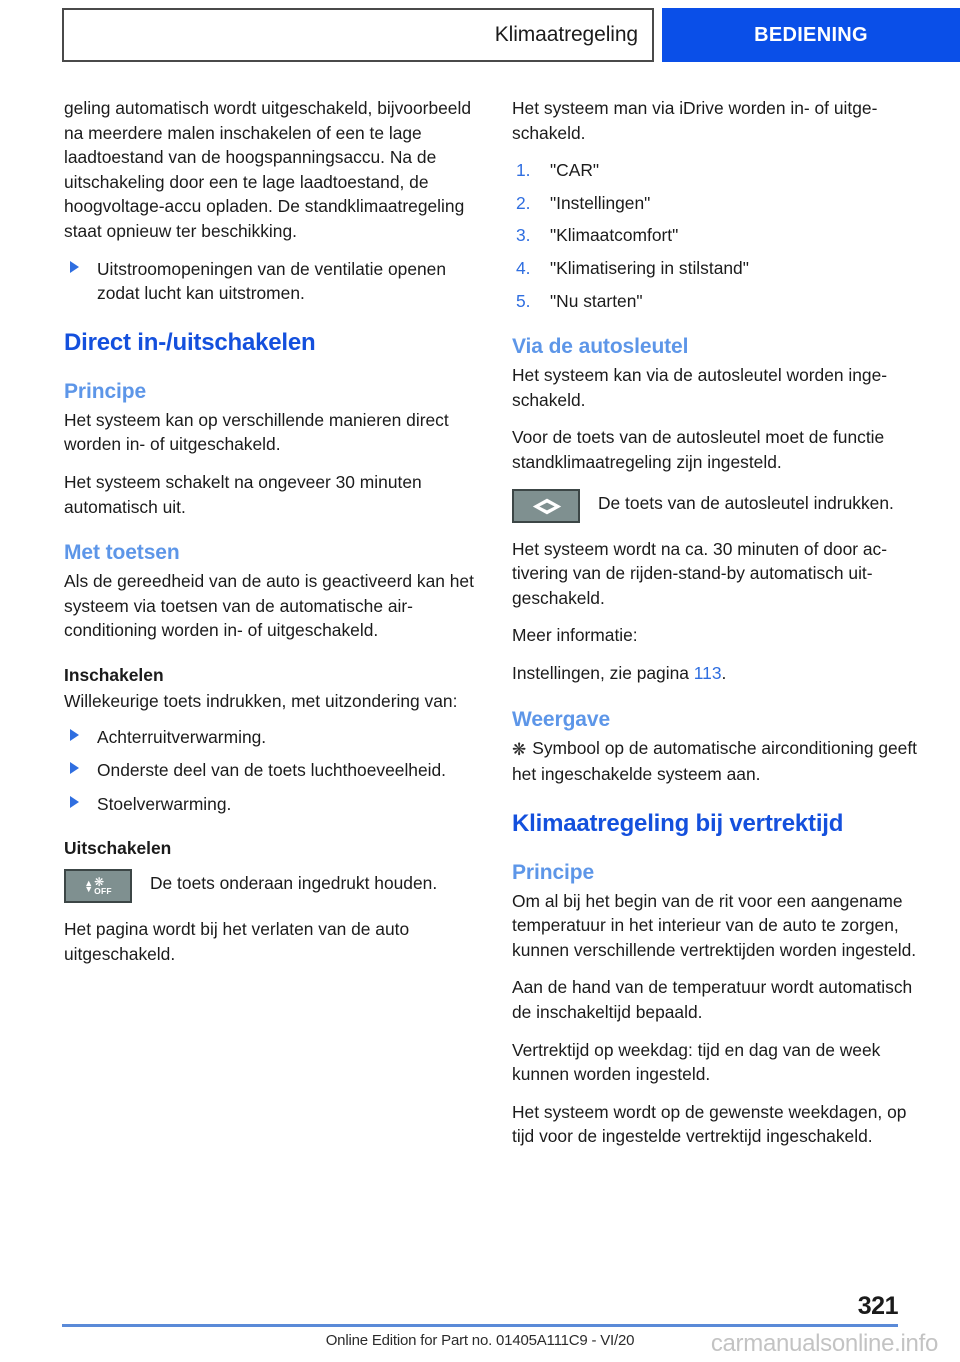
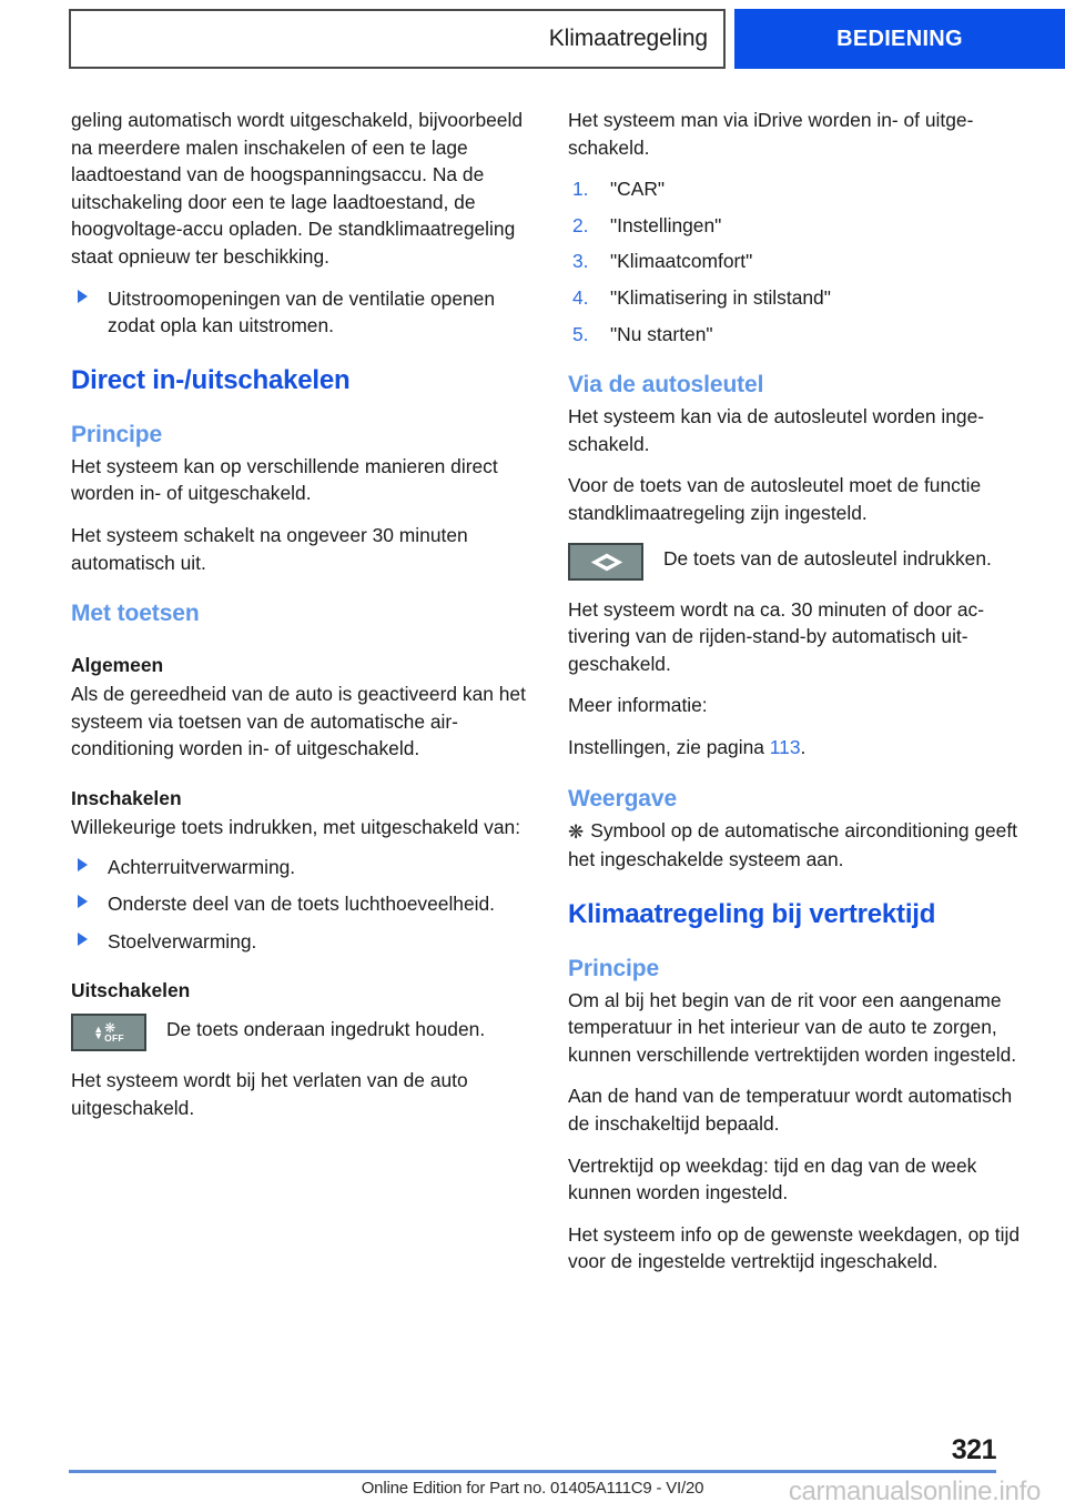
  Klimaatregeling
  BEDIENING
  geling automatisch wordt uitgeschakeld, bij­voorbeeld na meerdere malen inschakelen of een te lage laadtoestand van de hoogspan­ningsaccu. Na de uitschakeling door een te lage laadtoestand, de hoogvoltage-accu opla­den. De standklimaatregeling staat opnieuw ter beschikking.
- Uitstroomopeningen van de ventilatie openen zodat lucht kan uitstromen.
+ Uitstroomopeningen van de ventilatie openen zodat opla kan uitstromen.
  Direct in-/uitschakelen
  Principe
  Het systeem kan op verschillende manieren di­rect worden in- of uitgeschakeld.
  Het systeem schakelt na ongeveer 30 minuten automatisch uit.
  Met toetsen
+ Algemeen
  Als de gereedheid van de auto is geactiveerd kan het systeem via toetsen van de automatische air­conditioning worden in- of uitgeschakeld.
  Inschakelen
- Willekeurige toets indrukken, met uitzondering van:
+ Willekeurige toets indrukken, met uitgeschakeld van:
  Achterruitverwarming.
  Onderste deel van de toets luchthoeveelheid.
  Stoelverwarming.
  Uitschakelen
  ▲
  ▼
  ❋
  OFF
  De toets onderaan ingedrukt houden.
- Het pagina wordt bij het verlaten van de auto uitgeschakeld.
+ Het systeem wordt bij het verlaten van de auto uitgeschakeld.
  Het systeem man via iDrive worden in- of uitge­schakeld.
  1.
  "CAR"
  2.
  "Instellingen"
  3.
  "Klimaatcomfort"
  4.
  "Klimatisering in stilstand"
  5.
  "Nu starten"
  Via de autosleutel
  Het systeem kan via de autosleutel worden inge­schakeld.
  Voor de toets van de autosleutel moet de functie standklimaatregeling zijn ingesteld.
  De toets van de autosleutel indrukken.
  Het systeem wordt na ca. 30 minuten of door ac­tivering van de rijden-stand-by automatisch uit­geschakeld.
  Meer informatie:
  Instellingen, zie pagina 113.
  Weergave
  ❋ Symbool op de automatische airconditioning geeft het ingeschakelde systeem aan.
  Klimaatregeling bij vertrektijd
  Principe
  Om al bij het begin van de rit voor een aange­name temperatuur in het interieur van de auto te zorgen, kunnen verschillende vertrektijden wor­den ingesteld.
  Aan de hand van de temperatuur wordt automa­tisch de inschakeltijd bepaald.
  Vertrektijd op weekdag: tijd en dag van de week kunnen worden ingesteld.
- Het systeem wordt op de gewenste weekdagen, op tijd voor de ingestelde vertrektijd ingescha­keld.
+ Het systeem info op de gewenste weekdagen, op tijd voor de ingestelde vertrektijd ingescha­keld.
  321
  Online Edition for Part no. 01405A111C9 - VI/20
  carmanualsonline.info
